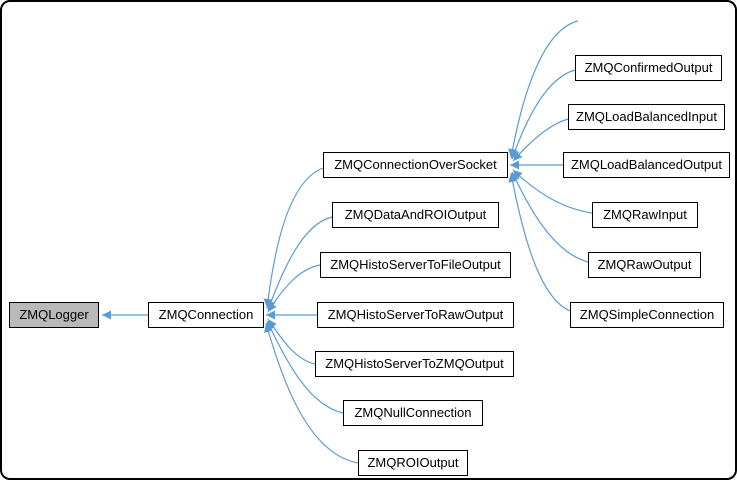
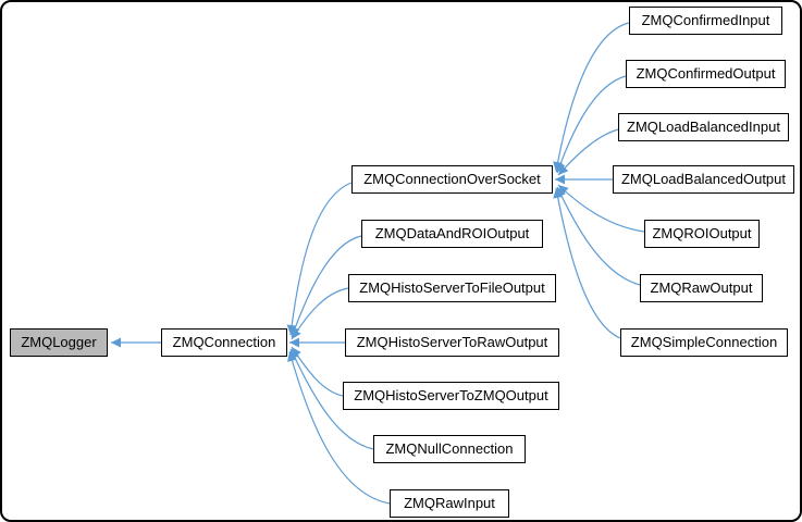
  ZMQLogger
  ZMQConnection
  ZMQConnectionOverSocket
  ZMQDataAndROIOutput
  ZMQHistoServerToFileOutput
  ZMQHistoServerToRawOutput
  ZMQHistoServerToZMQOutput
  ZMQNullConnection
- ZMQROIOutput
+ ZMQRawInput
+ ZMQConfirmedInput
  ZMQConfirmedOutput
  ZMQLoadBalancedInput
  ZMQLoadBalancedOutput
- ZMQRawInput
+ ZMQROIOutput
  ZMQRawOutput
  ZMQSimpleConnection
